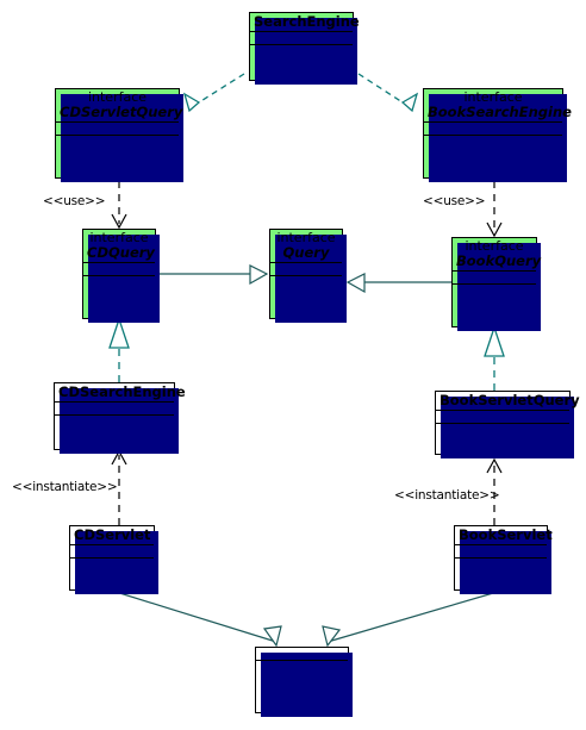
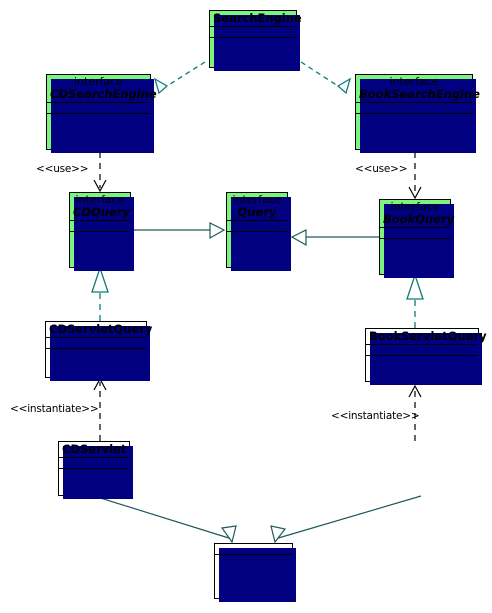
  SearchEngine
  interface
- CDServletQuery
+ CDSearchEngine
  interface
  BookSearchEngine
  interface
  CDQuery
  interface
  Query
  interface
  BookQuery
- CDSearchEngine
+ CDServletQuery
  BookServletQuery
  CDServlet
- BookServlet
  <<use>>
  <<use>>
  <<instantiate>>
  <<instantiate>>
